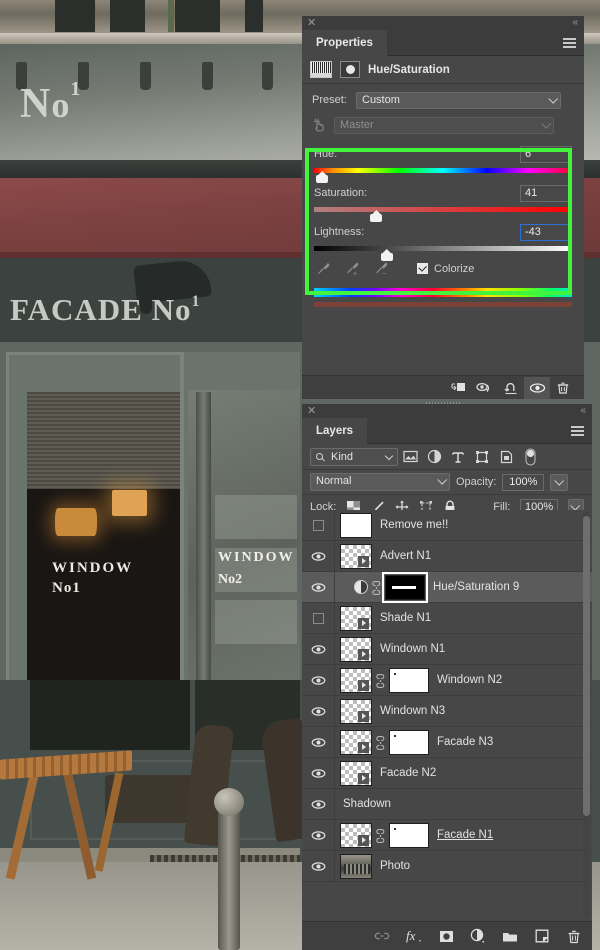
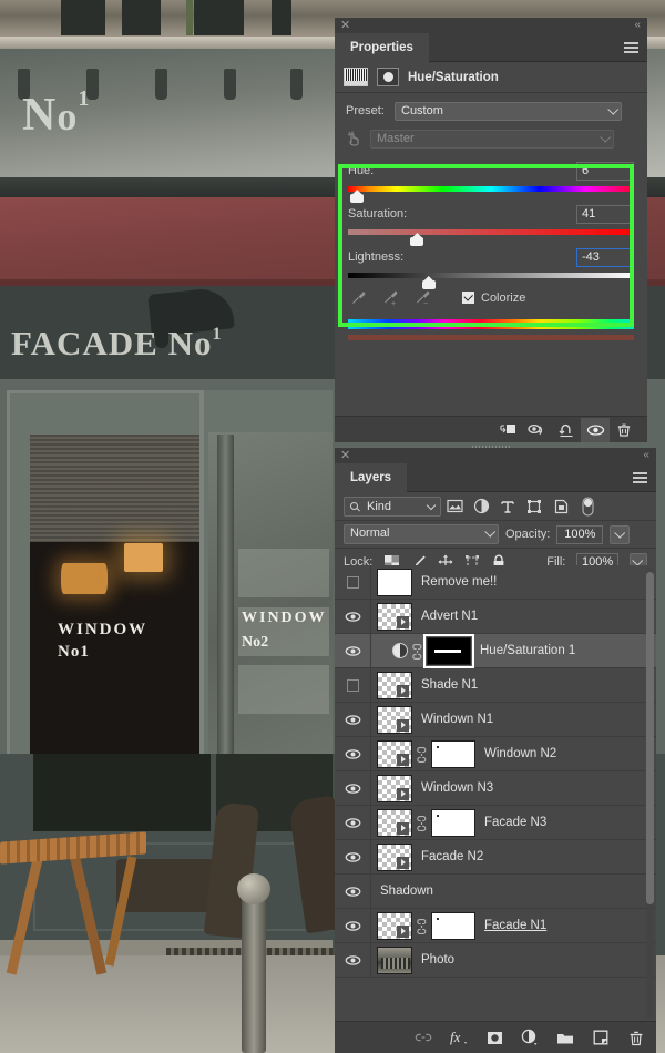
  No1
  FACADE No1
  WINDOW
  No1
  WINDOW
  No2
  ✕
  «
  Properties
  Hue/Saturation
  Preset:
  Custom
  Master
  Hue:
  6
  Saturation:
  41
  Lightness:
  -43
  Colorize
  ✕
  «
  Layers
  Kind
  Normal
  Opacity:
  100%
  Lock:
  Fill:
  100%
  Remove me!!
  Advert N1
- Hue/Saturation 9
+ Hue/Saturation 1
  Shade N1
  Windown N1
  Windown N2
  Windown N3
  Facade N3
  Facade N2
  Shadown
  Facade N1
  Photo
  fx
